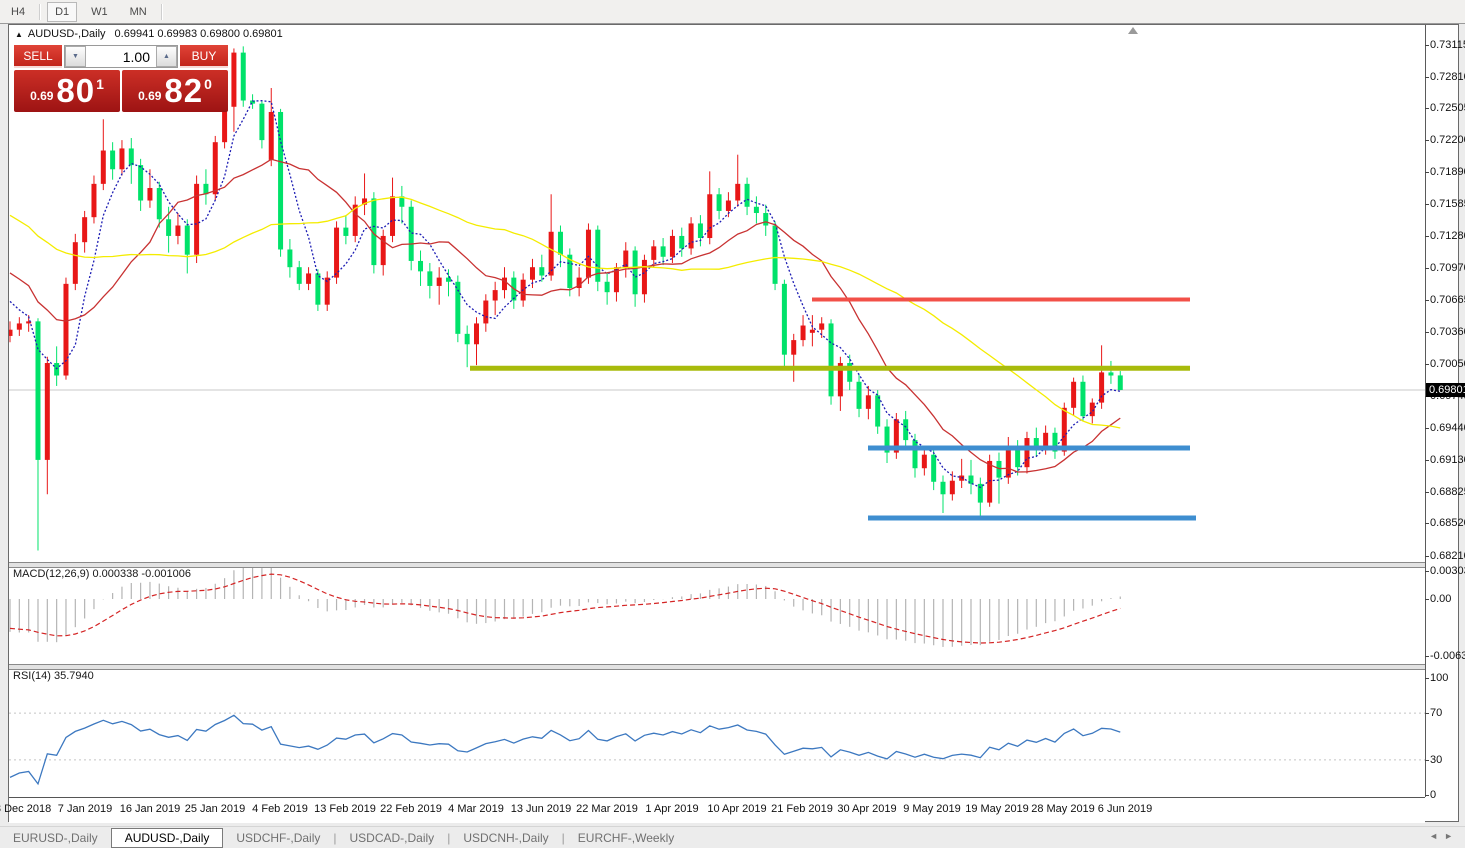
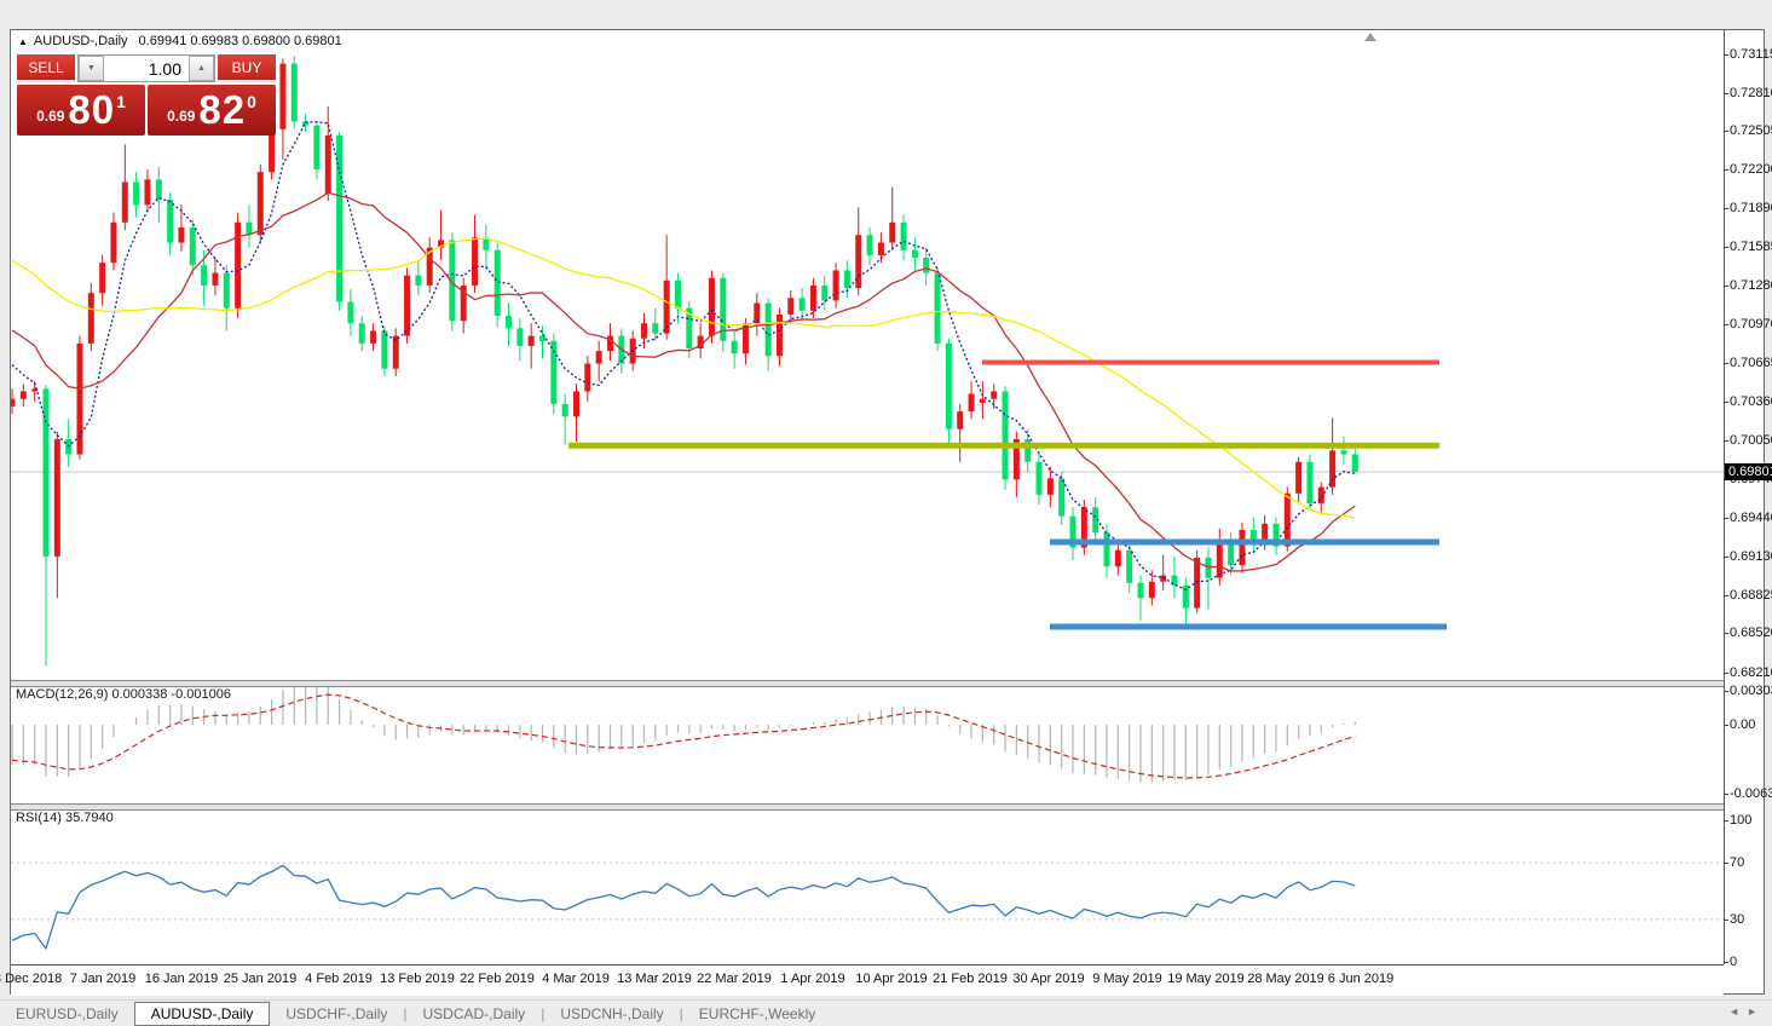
- H4
- D1
- W1
- MN
  ▲ AUDUSD-,Daily 0.69941 0.69983 0.69800 0.69801
  SELL
  1.00
  BUY
  0.69
  80
  1
  0.69
  82
  0
  MACD(12,26,9) 0.000338 -0.001006
  RSI(14) 35.7940
  0.7311
  0.7281
  0.7250
  0.7220
  0.7189
  0.7158
  0.7128
  0.7097
  0.7066
  0.7036
  0.7005
  0.6944
  0.6913
  0.6882
  0.6852
  0.6821
  0.6980
  0.0030
  0.00
  -0.0063
  100
  70
  30
  0
  Dec 2018
  7 Jan 2019
  16 Jan 2019
  25 Jan 2019
  4 Feb 2019
  13 Feb 2019
  22 Feb 2019
  4 Mar 2019
- 13 Jun 2019
+ 13 Mar 2019
  22 Mar 2019
  1 Apr 2019
  10 Apr 2019
  21 Feb 2019
  30 Apr 2019
  9 May 2019
  19 May 2019
  28 May 2019
  6 Jun 2019
  EURUSD-,Daily
  AUDUSD-,Daily
  USDCHF-,Daily
  |
  USDCAD-,Daily
  |
  USDCNH-,Daily
  |
  EURCHF-,Weekly
  ◄►
